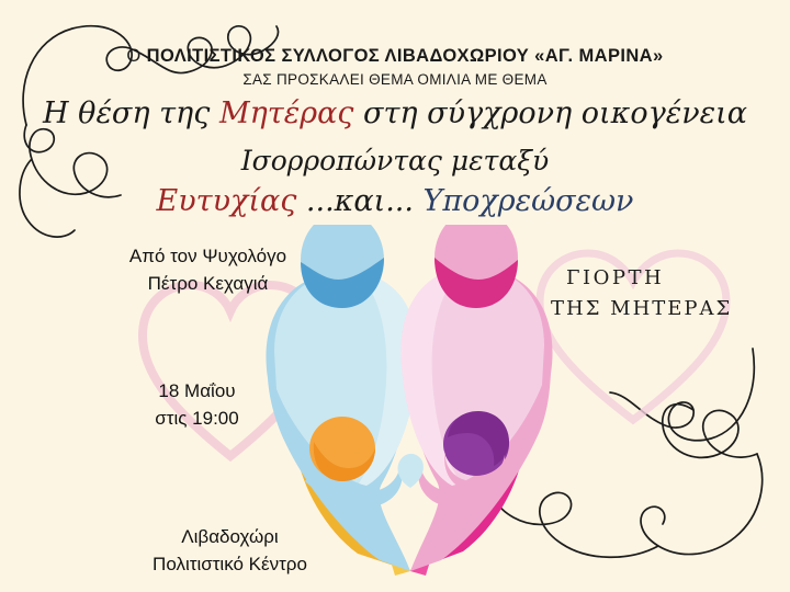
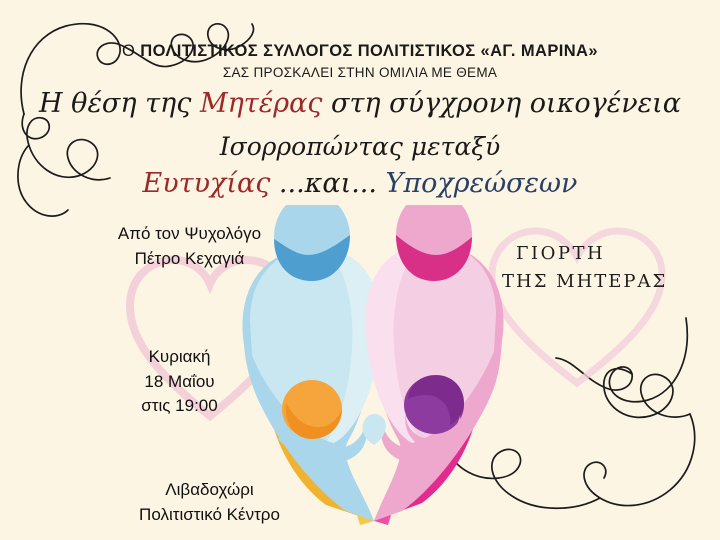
- Ο ΠΟΛΙΤΙΣΤΙΚΟΣ ΣΥΛΛΟΓΟΣ ΛΙΒΑΔΟΧΩΡΙΟΥ «ΑΓ. ΜΑΡΙΝΑ»
+ Ο ΠΟΛΙΤΙΣΤΙΚΟΣ ΣΥΛΛΟΓΟΣ ΠΟΛΙΤΙΣΤΙΚΟΣ «ΑΓ. ΜΑΡΙΝΑ»
- ΣΑΣ ΠΡΟΣΚΑΛΕΙ ΘΕΜΑ ΟΜΙΛΙΑ ΜΕ ΘΕΜΑ
+ ΣΑΣ ΠΡΟΣΚΑΛΕΙ ΣΤΗΝ ΟΜΙΛΙΑ ΜΕ ΘΕΜΑ
  Η θέση της Μητέρας στη σύγχρονη οικογένεια
  Ισορροπώντας μεταξύ
  Ευτυχίας ...και... Υποχρεώσεων
  Από τον Ψυχολόγο
  Πέτρο Κεχαγιά
  ΓΙΟΡΤΗ
  ΤΗΣ ΜΗΤΕΡΑΣ
+ Κυριακή
  18 Μαΐου
  στις 19:00
  Λιβαδοχώρι
  Πολιτιστικό Κέντρο
